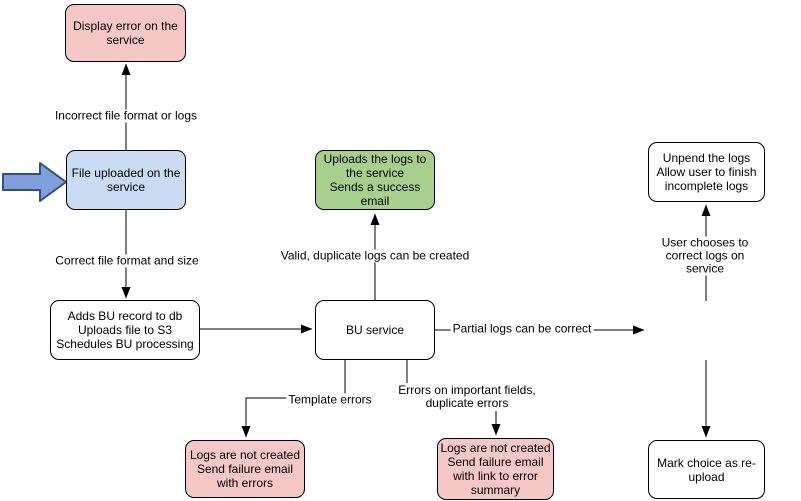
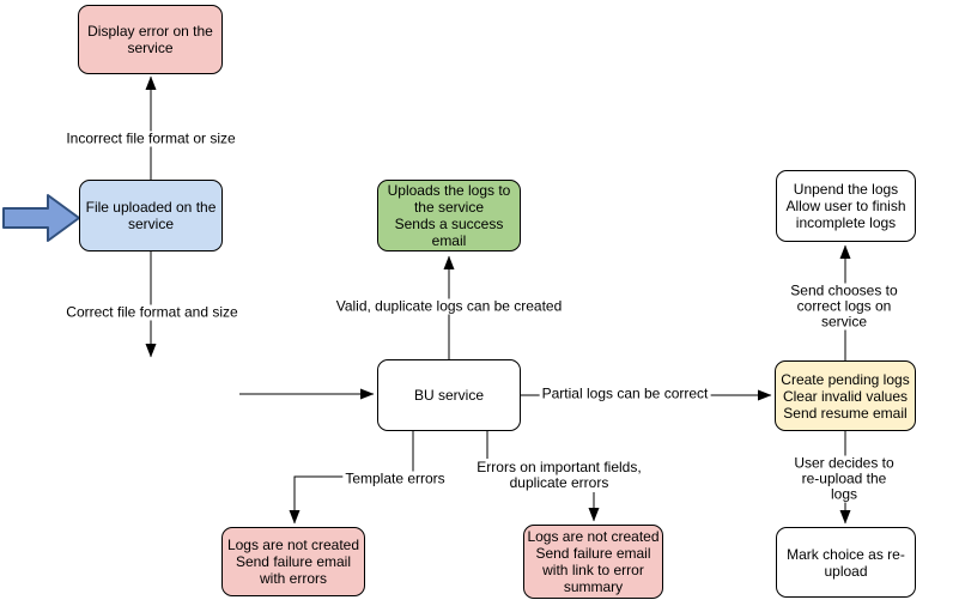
  Display error on the
  service
  File uploaded on the
  service
- Adds BU record to db
- Uploads file to S3
- Schedules BU processing
  Uploads the logs to
  the service
  Sends a success
  email
  BU service
  Logs are not created
  Send failure email
  with errors
  Logs are not created
  Send failure email
  with link to error
  summary
+ Create pending logs
+ Clear invalid values
+ Send resume email
  Unpend the logs
  Allow user to finish
  incomplete logs
  Mark choice as re-
  upload
- Incorrect file format or logs
+ Incorrect file format or size
  Correct file format and size
  Valid, duplicate logs can be created
  Partial logs can be correct
  Template errors
  Errors on important fields,
  duplicate errors
- User chooses to correct logs on service
+ Send chooses to correct logs on service
+ User decides to re-upload the logs
